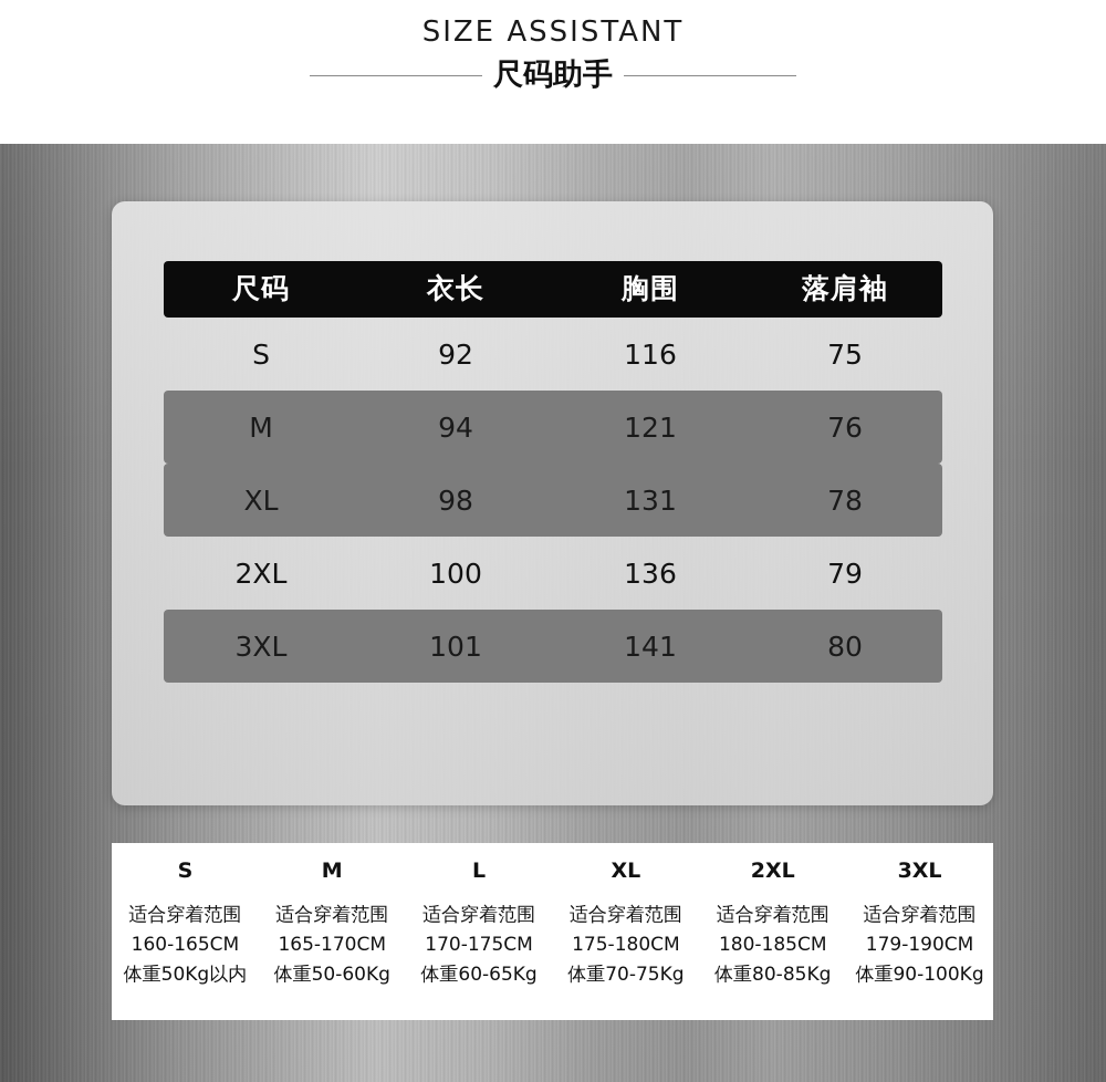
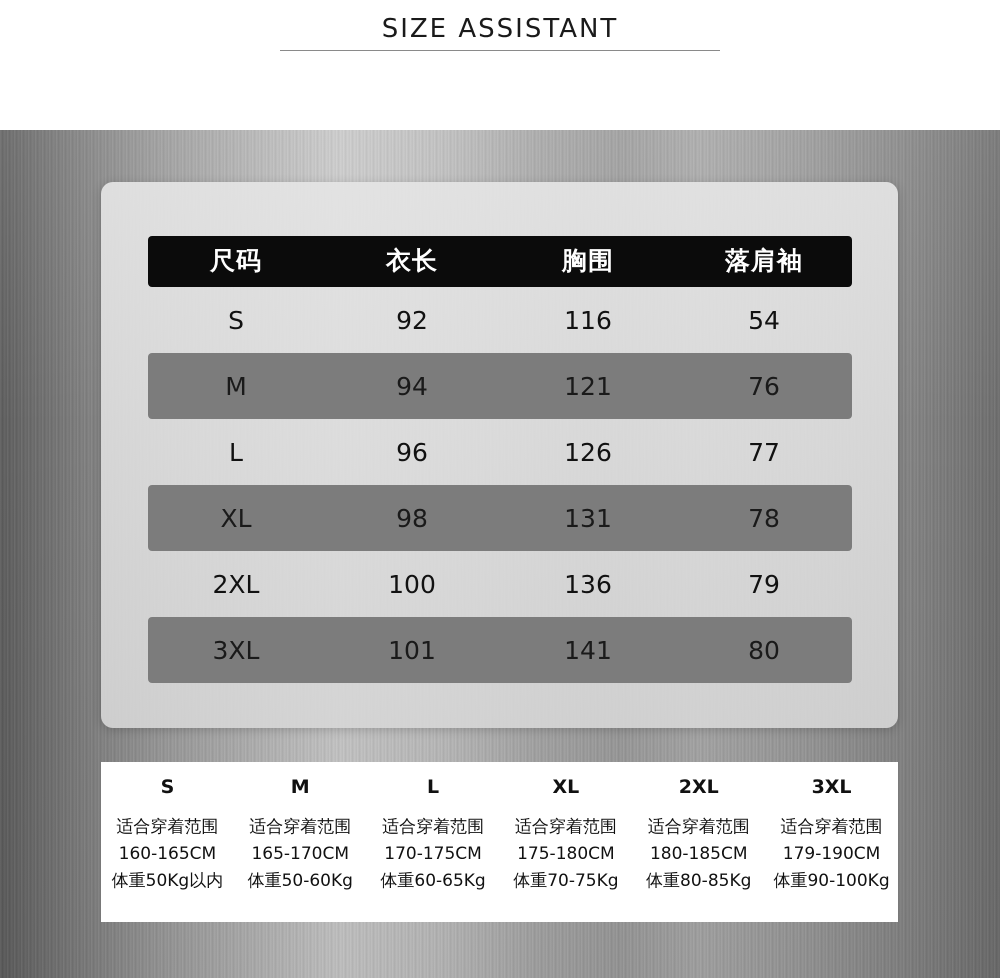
  SIZE ASSISTANT
- 尺码助手
  尺码	衣长	胸围	落肩袖
- S	92	116	75
+ S	92	116	54
  M	94	121	76
+ L	96	126	77
  XL	98	131	78
  2XL	100	136	79
  3XL	101	141	80
  S
  适合穿着范围
  160-165CM
  体重50Kg以内
  M
  适合穿着范围
  165-170CM
  体重50-60Kg
  L
  适合穿着范围
  170-175CM
  体重60-65Kg
  XL
  适合穿着范围
  175-180CM
  体重70-75Kg
  2XL
  适合穿着范围
  180-185CM
  体重80-85Kg
  3XL
  适合穿着范围
  179-190CM
  体重90-100Kg
